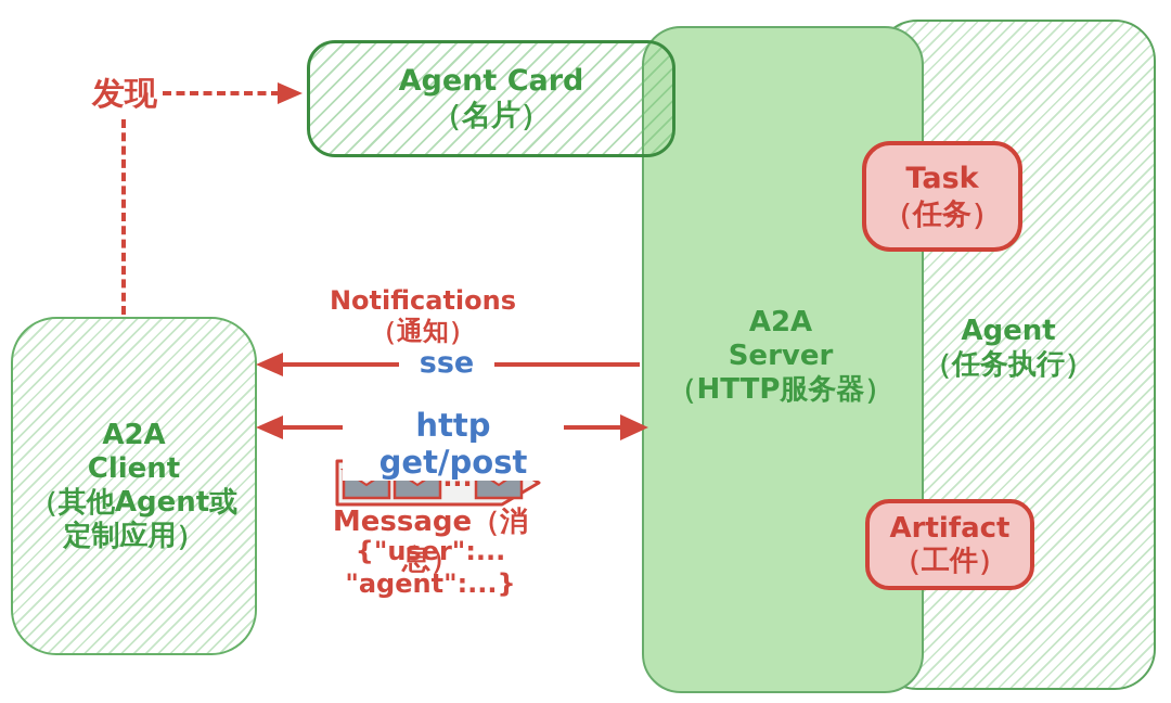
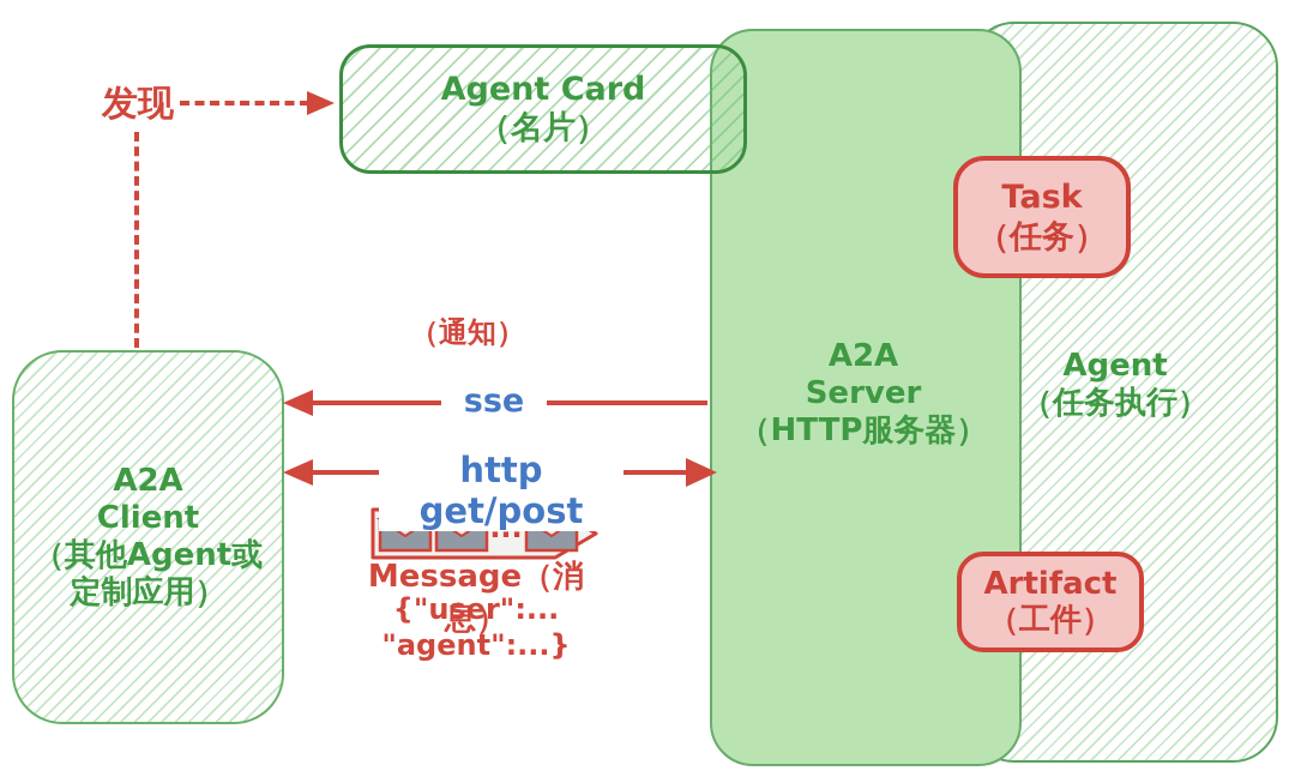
  A2A
  Server
  （HTTP服务器）
  Agent
  （任务执行）
  Agent Card
  （名片）
  A2A
  Client
  （其他Agent或
  定制应用）
  Task
  （任务）
  Artifact
  （工件）
  发现
- Notifications
  （通知）
  sse
  http get/post
  ···
  Message（消息）
  {"user":...
  "agent":...}
